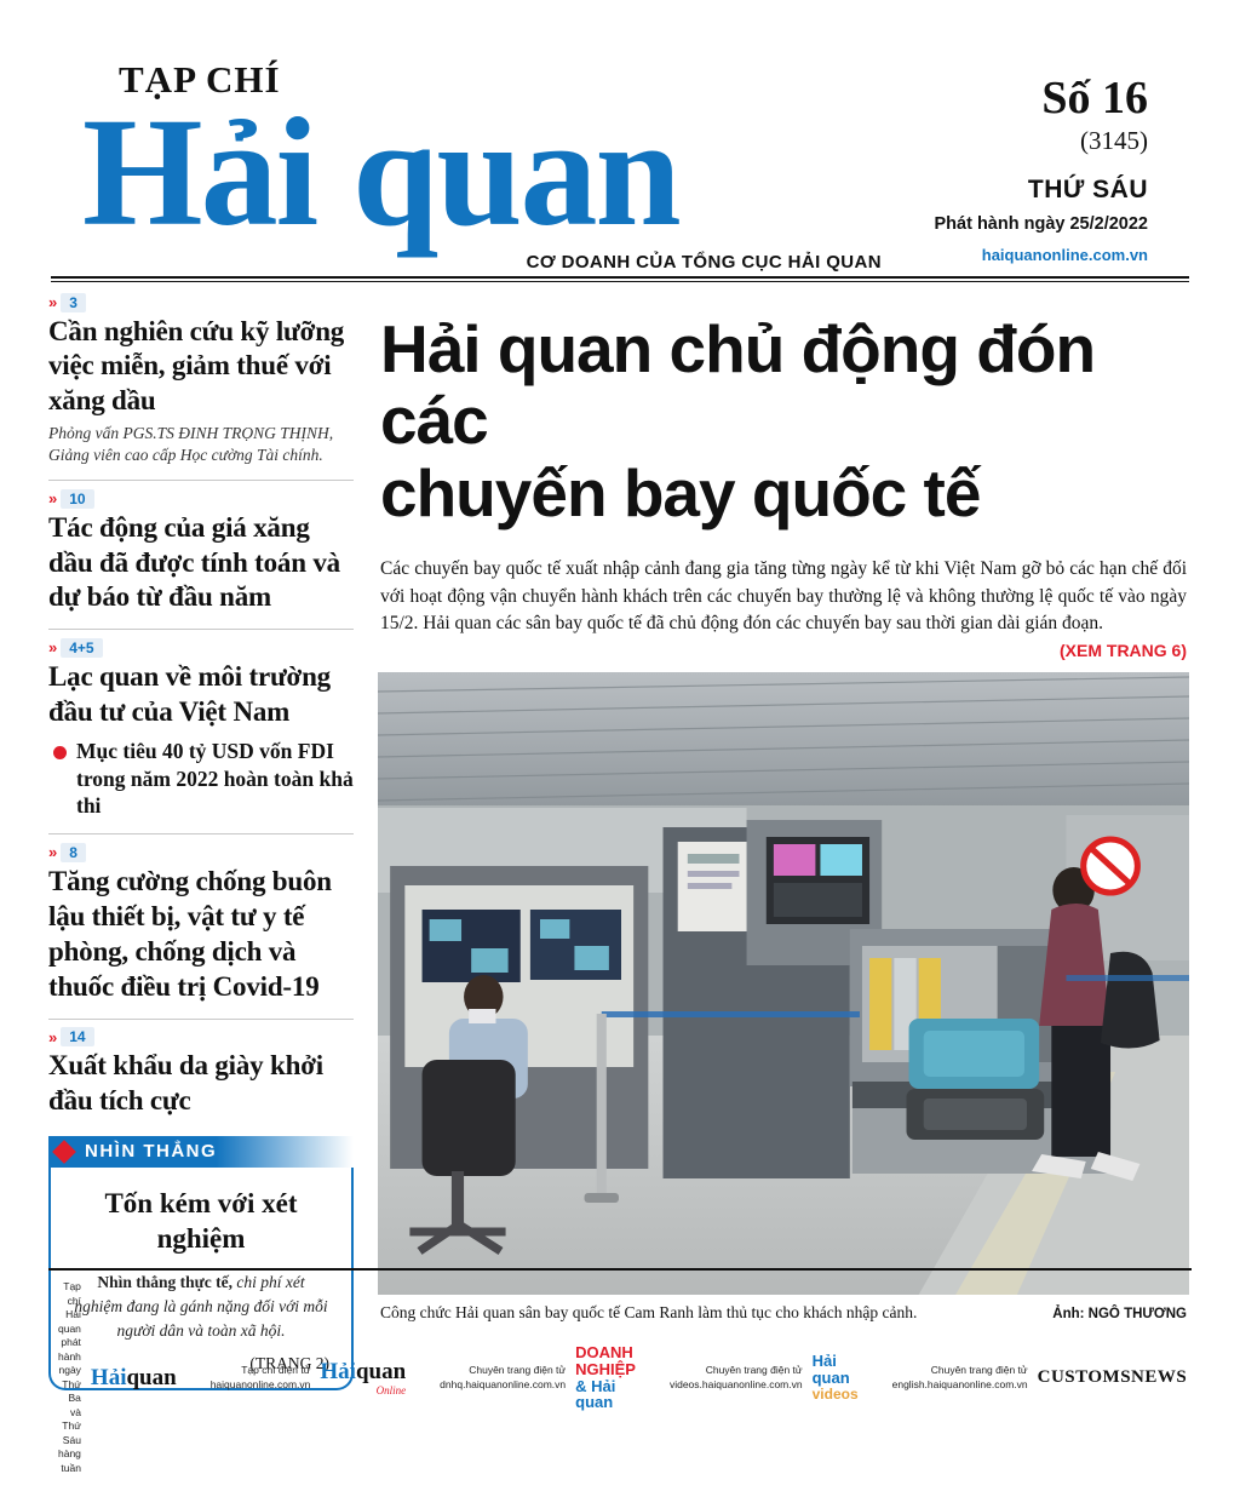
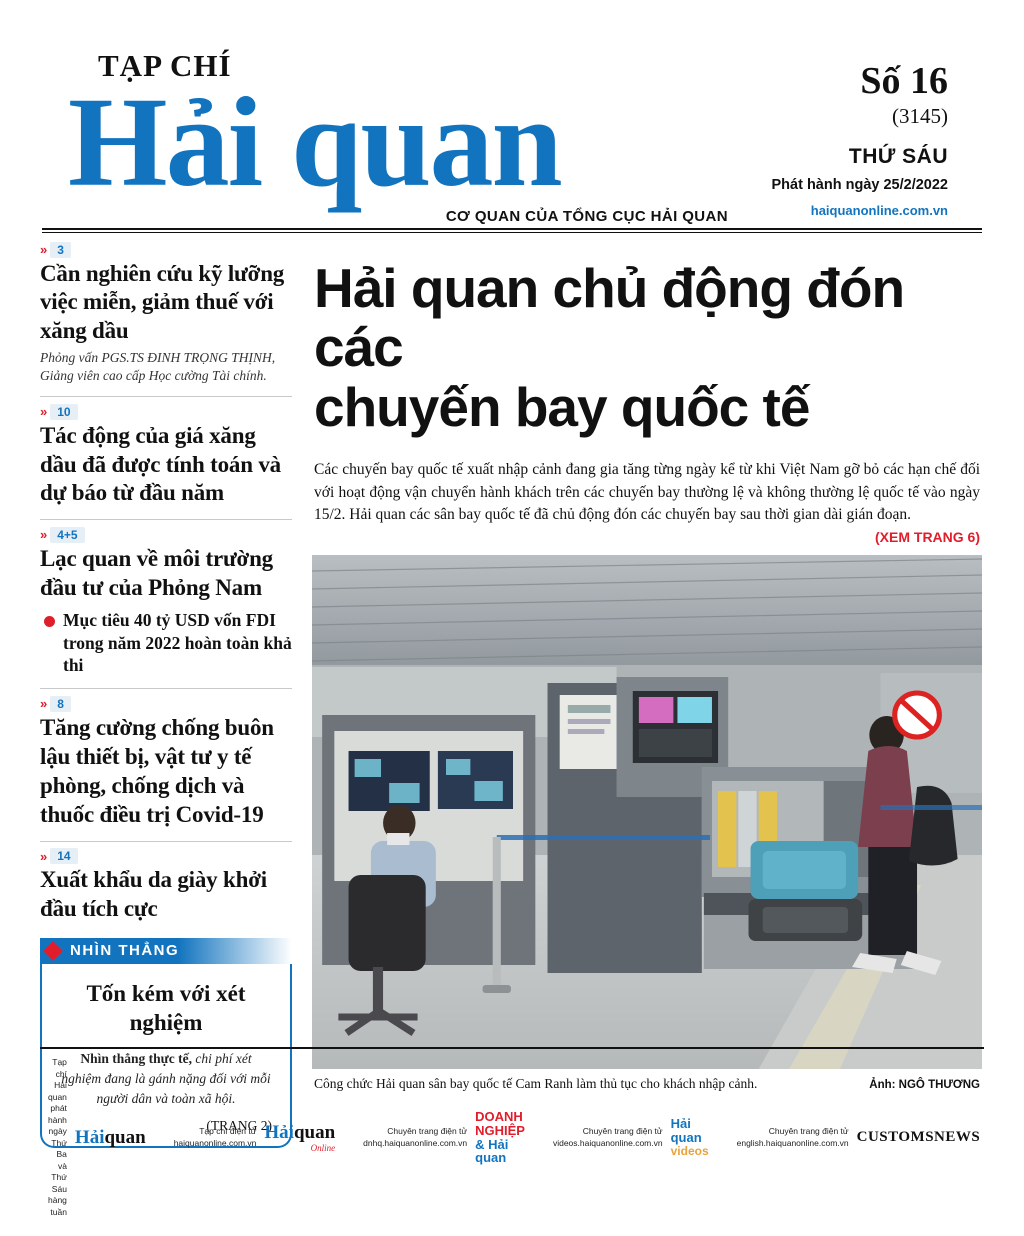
  TẠP CHÍ
  Hải quan
- CƠ DOANH CỦA TỔNG CỤC HẢI QUAN
+ CƠ QUAN CỦA TỔNG CỤC HẢI QUAN
  Số 16
  (3145)
  THỨ SÁU
  Phát hành ngày 25/2/2022
  haiquanonline.com.vn
  »
  3
  Cần nghiên cứu kỹ lưỡng việc miễn, giảm thuế với xăng dầu
  Phỏng vấn PGS.TS ĐINH TRỌNG THỊNH, Giảng viên cao cấp Học cường Tài chính.
  »
  10
  Tác động của giá xăng dầu đã được tính toán và dự báo từ đầu năm
  »
  4+5
- Lạc quan về môi trường đầu tư của Việt Nam
+ Lạc quan về môi trường đầu tư của Phỏng Nam
  Mục tiêu 40 tỷ USD vốn FDI trong năm 2022 hoàn toàn khả thi
  »
  8
  Tăng cường chống buôn lậu thiết bị, vật tư y tế phòng, chống dịch và thuốc điều trị Covid-19
  »
  14
  Xuất khẩu da giày khởi đầu tích cực
  NHÌN THẲNG
  Tốn kém với xét nghiệm
  Nhìn thẳng thực tế, chi phí xét nghiệm đang là gánh nặng đối với mỗi người dân và toàn xã hội.
  (TRANG 2)
  Hải quan chủ động đón các
  chuyến bay quốc tế
  Các chuyến bay quốc tế xuất nhập cảnh đang gia tăng từng ngày kể từ khi Việt Nam gỡ bỏ các hạn chế đối với hoạt động vận chuyển hành khách trên các chuyến bay thường lệ và không thường lệ quốc tế vào ngày 15/2. Hải quan các sân bay quốc tế đã chủ động đón các chuyến bay sau thời gian dài gián đoạn.
  (XEM TRANG 6)
  Công chức Hải quan sân bay quốc tế Cam Ranh làm thủ tục cho khách nhập cảnh.
  Ảnh: NGÔ THƯƠNG
  Tạp chí Hải quan
  phát hành ngày Thứ Ba và Thứ Sáu hàng tuần
  Hảiquan
  Tạp chí điện tử
  haiquanonline.com.vn
  Hảiquan
  Online
  Chuyên trang điện tử
  dnhq.haiquanonline.com.vn
  DOANH NGHIỆP
  & Hải quan
  Chuyên trang điện tử
  videos.haiquanonline.com.vn
  Hải quan
  videos
  Chuyên trang điện tử
  english.haiquanonline.com.vn
  CUSTOMSNEWS
